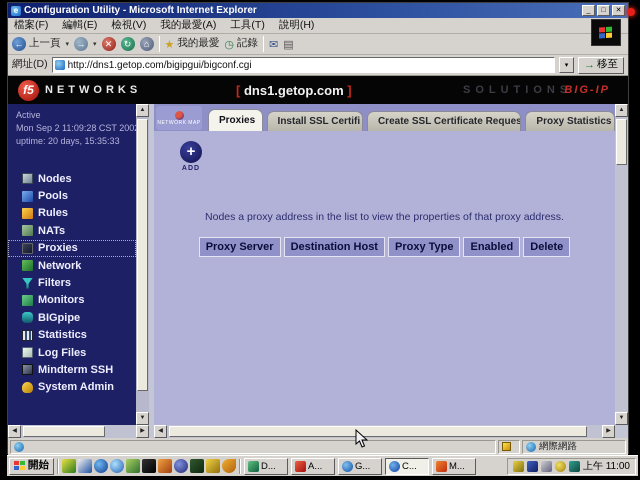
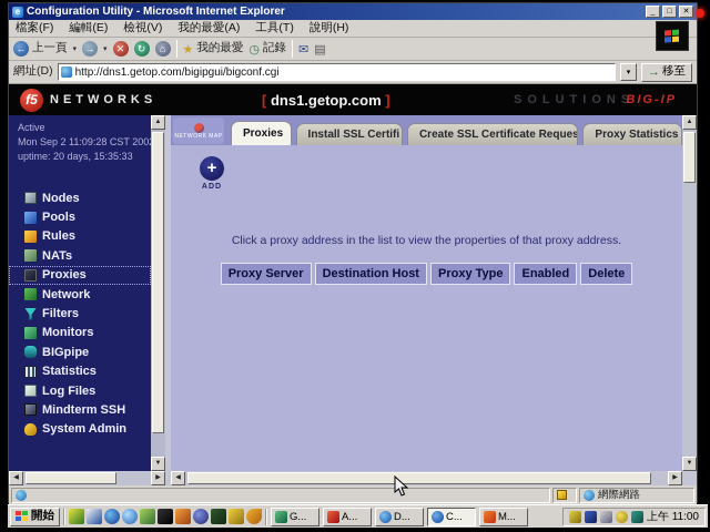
  e
  Configuration Utility - Microsoft Internet Explorer
  檔案(F)
  編輯(E)
  檢視(V)
  我的最愛(A)
  工具(T)
  說明(H)
  ←
  上一頁
  →
  ✕
  ↻
  ⌂
  ★
  我的最愛
  ◷
  記錄
  ✉
  ▤
  網址(D)
  http://dns1.getop.com/bigipgui/bigconf.cgi
  →
  移至
  f5
  NETWORKS
  [ dns1.getop.com ]
  SOLUTIONS
  BIG-IP
  Active
  Mon Sep 2 11:09:28 CST 200
  uptime: 20 days, 15:35:33
  Nodes
  Pools
  Rules
  NATs
  Proxies
  Network
  Filters
  Monitors
  BIGpipe
  Statistics
  Log Files
  Mindterm SSH
  System Admin
  Proxies
  Install SSL Certifi
  Create SSL Certificate Reques
  Proxy Statistics
  +
- Nodes a proxy address in the list to view the properties of that proxy address.
+ Click a proxy address in the list to view the properties of that proxy address.
  Proxy Server
  Destination Host
  Proxy Type
  Enabled
  Delete
  網際網路
  開始
- D...
+ G...
  A...
- G...
+ D...
  C...
  M...
  上午 11:00
